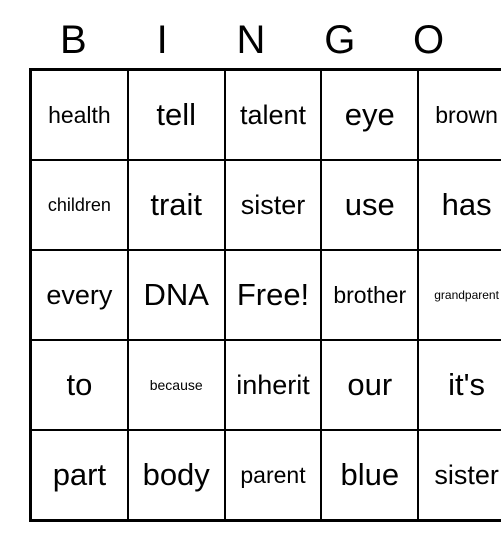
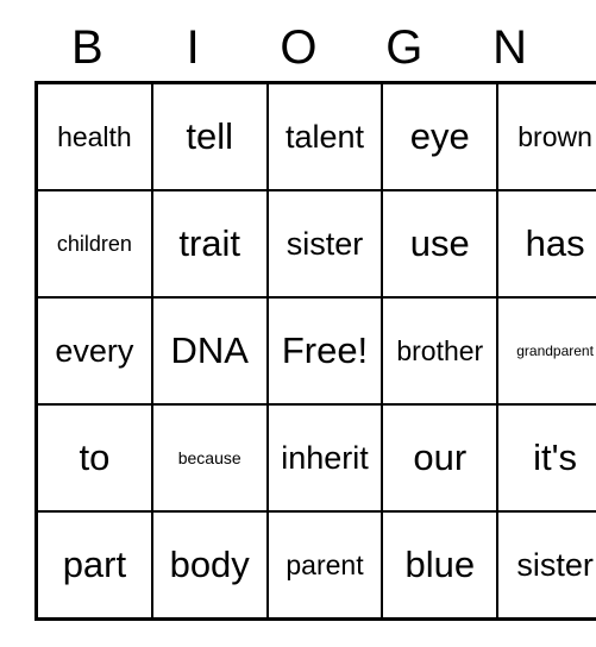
  B
  I
- N
+ O
  G
- O
+ N
  health	tell	talent	eye	brown
  children	trait	sister	use	has
  every	DNA	Free!	brother	grandparent
  to	because	inherit	our	it's
  part	body	parent	blue	sister
